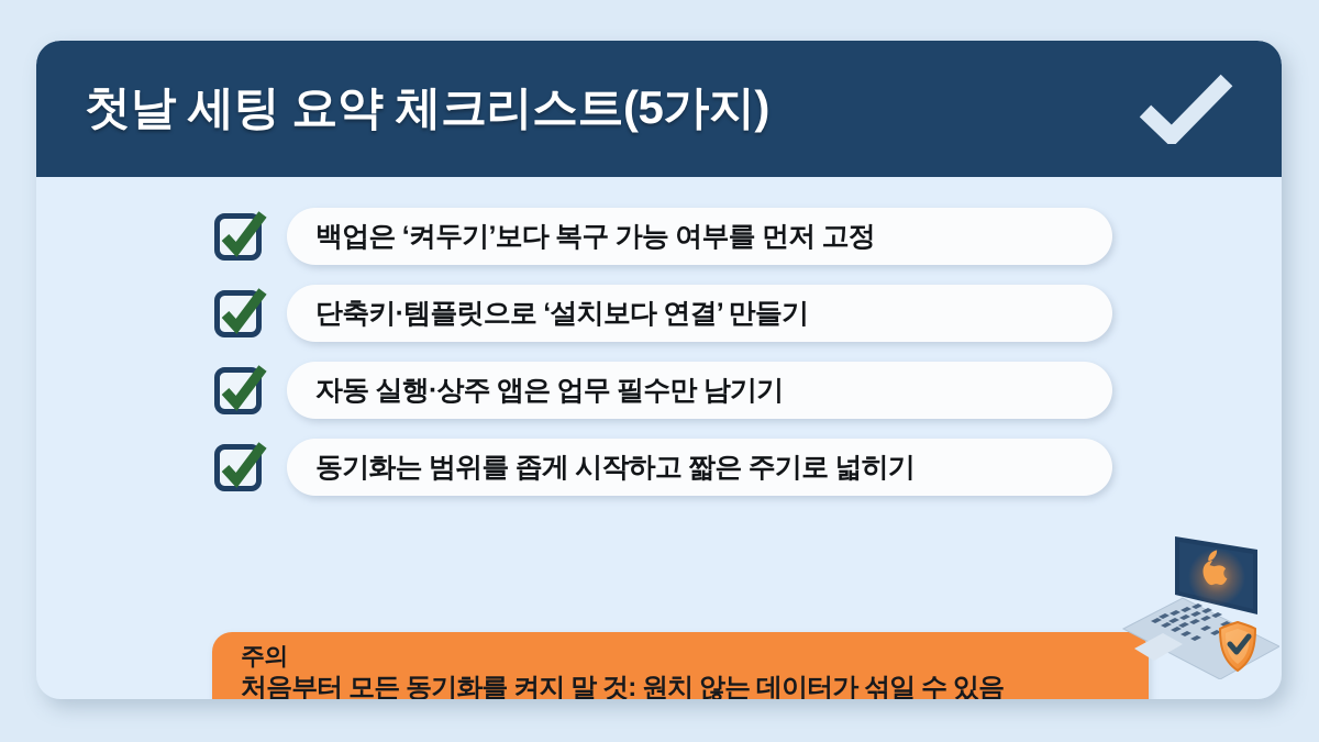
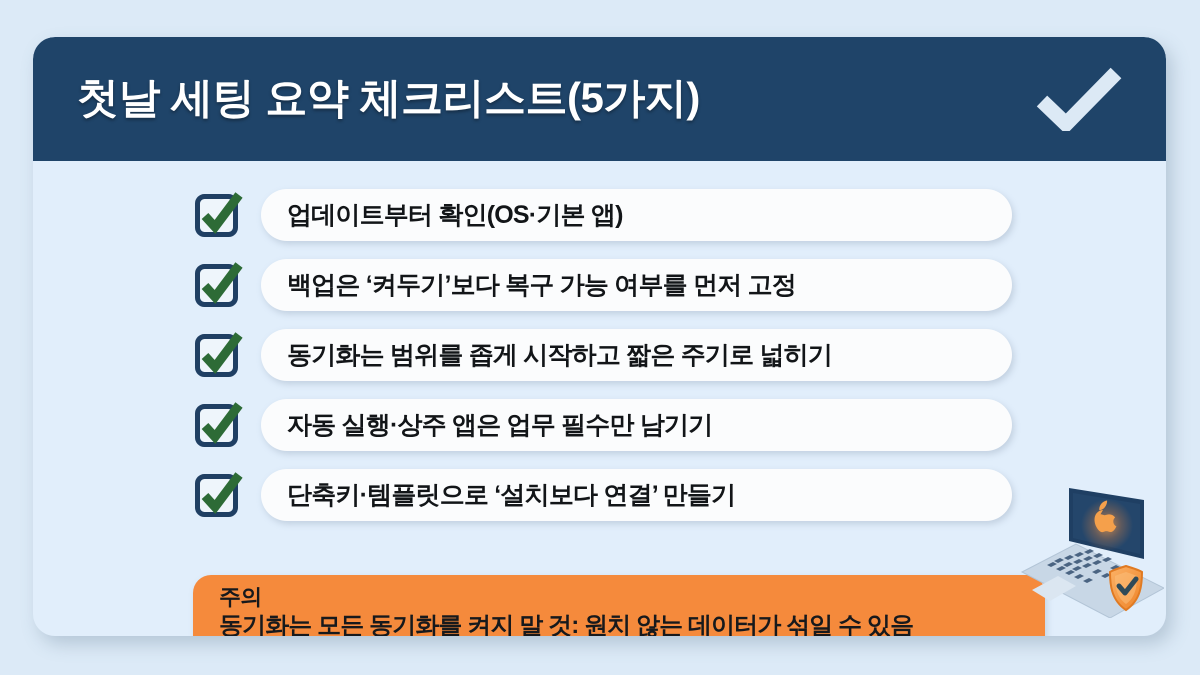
  첫날 세팅 요약 체크리스트(5가지)
+ 업데이트부터 확인(OS·기본 앱)
  백업은 ‘켜두기’보다 복구 가능 여부를 먼저 고정
- 단축키·템플릿으로 ‘설치보다 연결’ 만들기
+ 동기화는 범위를 좁게 시작하고 짧은 주기로 넓히기
  자동 실행·상주 앱은 업무 필수만 남기기
- 동기화는 범위를 좁게 시작하고 짧은 주기로 넓히기
+ 단축키·템플릿으로 ‘설치보다 연결’ 만들기
  주의
- 처음부터 모든 동기화를 켜지 말 것: 원치 않는 데이터가 섞일 수 있음
+ 동기화는 모든 동기화를 켜지 말 것: 원치 않는 데이터가 섞일 수 있음
